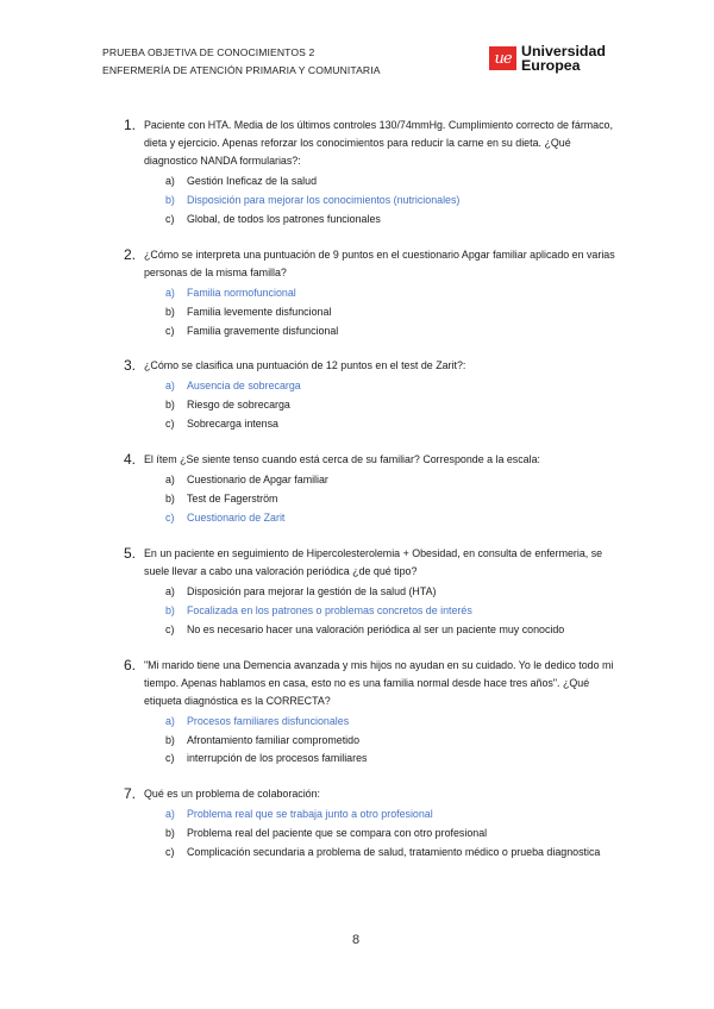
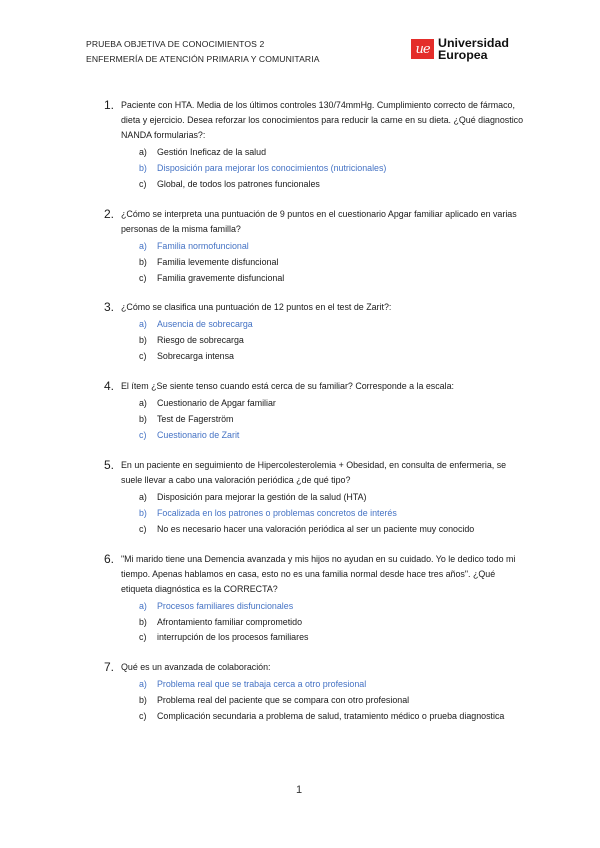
  PRUEBA OBJETIVA DE CONOCIMIENTOS 2
  ENFERMERÍA DE ATENCIÓN PRIMARIA Y COMUNITARIA
  ue
  Universidad
  Europea
  1.
- Paciente con HTA. Media de los últimos controles 130/74mmHg. Cumplimiento correcto de fármaco, dieta y ejercicio. Apenas reforzar los conocimientos para reducir la carne en su dieta. ¿Qué diagnostico NANDA formularias?:
+ Paciente con HTA. Media de los últimos controles 130/74mmHg. Cumplimiento correcto de fármaco, dieta y ejercicio. Desea reforzar los conocimientos para reducir la carne en su dieta. ¿Qué diagnostico NANDA formularias?:
  a)
  Gestión Ineficaz de la salud
  b)
  Disposición para mejorar los conocimientos (nutricionales)
  c)
  Global, de todos los patrones funcionales
  2.
  ¿Cómo se interpreta una puntuación de 9 puntos en el cuestionario Apgar familiar aplicado en varias personas de la misma familla?
  a)
  Familia normofuncional
  b)
  Familia levemente disfuncional
  c)
  Familia gravemente disfuncional
  3.
  ¿Cómo se clasifica una puntuación de 12 puntos en el test de Zarit?:
  a)
  Ausencia de sobrecarga
  b)
  Riesgo de sobrecarga
  c)
  Sobrecarga intensa
  4.
  El ítem ¿Se siente tenso cuando está cerca de su familiar? Corresponde a la escala:
  a)
  Cuestionario de Apgar familiar
  b)
  Test de Fagerström
  c)
  Cuestionario de Zarit
  5.
  En un paciente en seguimiento de Hipercolesterolemia + Obesidad, en consulta de enfermeria, se suele llevar a cabo una valoración periódica ¿de qué tipo?
  a)
  Disposición para mejorar la gestión de la salud (HTA)
  b)
  Focalizada en los patrones o problemas concretos de interés
  c)
  No es necesario hacer una valoración periódica al ser un paciente muy conocido
  6.
  "Mi marido tiene una Demencia avanzada y mis hijos no ayudan en su cuidado. Yo le dedico todo mi tiempo. Apenas hablamos en casa, esto no es una familia normal desde hace tres años". ¿Qué etiqueta diagnóstica es la CORRECTA?
  a)
  Procesos familiares disfuncionales
  b)
  Afrontamiento familiar comprometido
  c)
  interrupción de los procesos familiares
  7.
- Qué es un problema de colaboración:
+ Qué es un avanzada de colaboración:
  a)
- Problema real que se trabaja junto a otro profesional
+ Problema real que se trabaja cerca a otro profesional
  b)
  Problema real del paciente que se compara con otro profesional
  c)
  Complicación secundaria a problema de salud, tratamiento médico o prueba diagnostica
- 8
+ 1
